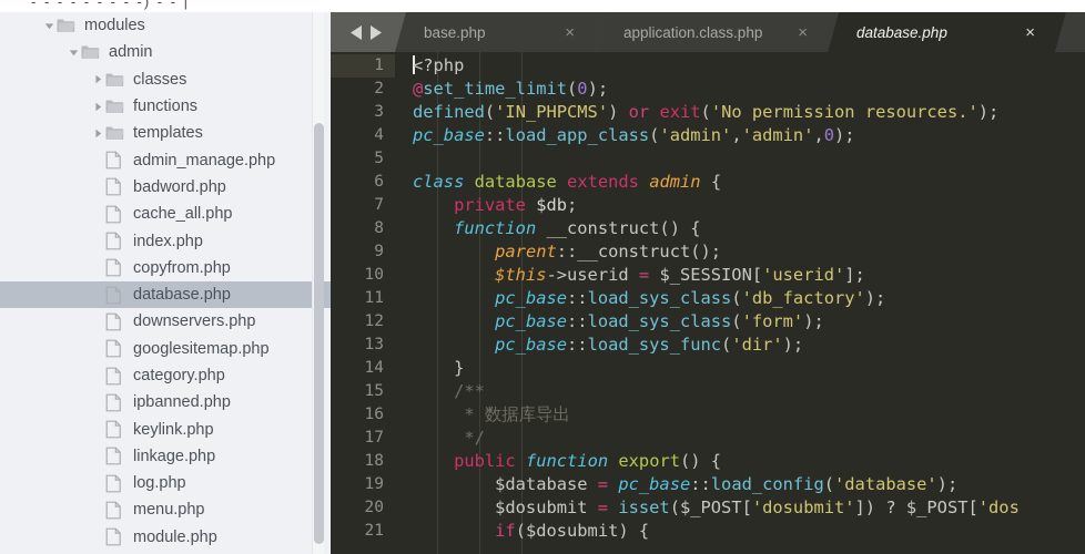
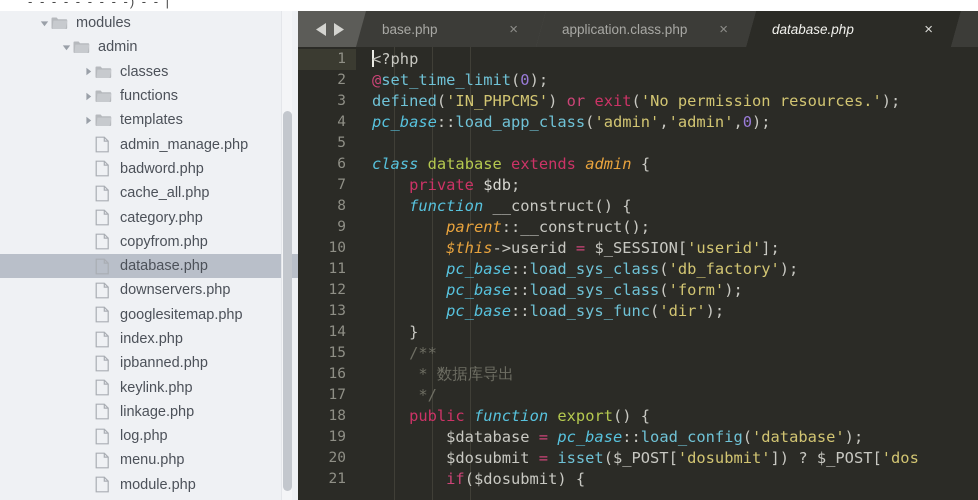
  - - - - - - - - -) - - |
  modules
  admin
  classes
  functions
  templates
  admin_manage.php
  badword.php
  cache_all.php
- index.php
+ category.php
  copyfrom.php
  database.php
  downservers.php
  googlesitemap.php
- category.php
+ index.php
  ipbanned.php
  keylink.php
  linkage.php
  log.php
  menu.php
  module.php
  base.php
  ×
  application.class.php
  ×
  database.php
  ×
  1
  2
  3
  4
  5
  6
  7
  8
  9
  10
  11
  12
  13
  14
  15
  16
  17
  18
  19
  20
  21
  <?php
  @set_time_limit(0);
  defined('IN_PHPCMS') or exit('No permission resources.');
  pc_base::load_app_class('admin','admin',0);
  class database extends admin {
  private $db;
  function __construct() {
  parent::__construct();
  $this->userid = $_SESSION['userid'];
  pc_base::load_sys_class('db_factory');
  pc_base::load_sys_class('form');
  pc_base::load_sys_func('dir');
  }
  /**
  * 数据库导出
  */
  public function export() {
  $database = pc_base::load_config('database');
  $dosubmit = isset($_POST['dosubmit']) ? $_POST['dos
  if($dosubmit) {
